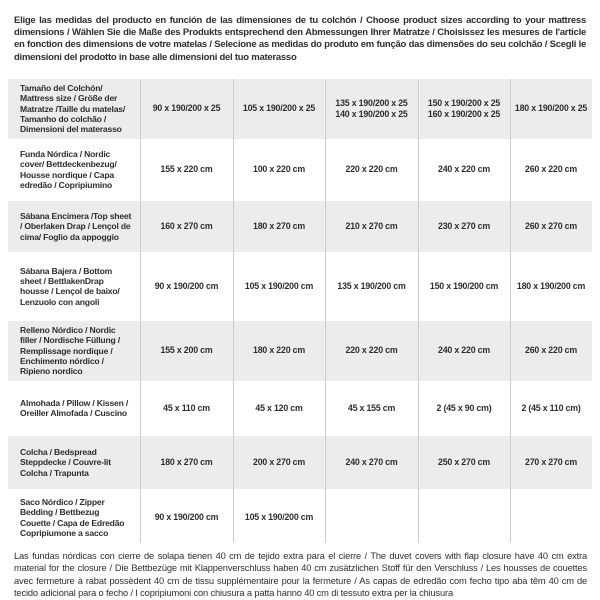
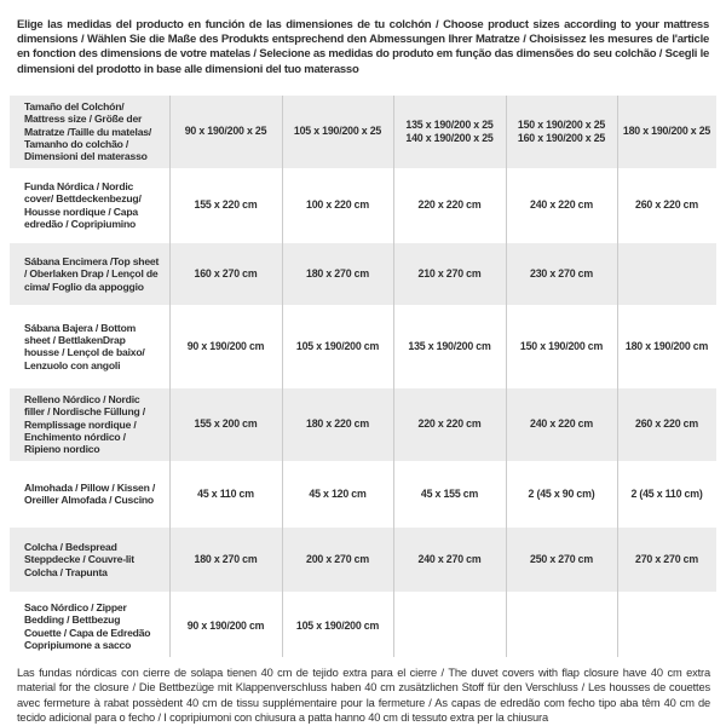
  Elige las medidas del producto en función de las dimensiones de tu colchón / Choose product sizes according to your mattress dimensions / Wählen Sie die Maße des Produkts entsprechend den Abmessungen Ihrer Matratze / Choisissez les mesures de l'article en fonction des dimensions de votre matelas / Selecione as medidas do produto em função das dimensões do seu colchão / Scegli le dimensioni del prodotto in base alle dimensioni del tuo materasso
  Tamaño del Colchón/ Mattress size / Größe der Matratze /Taille du matelas/ Tamanho do colchão / Dimensioni del materasso
  90 x 190/200 x 25
  105 x 190/200 x 25
  135 x 190/200 x 25
  140 x 190/200 x 25
  150 x 190/200 x 25
  160 x 190/200 x 25
  180 x 190/200 x 25
  Funda Nórdica / Nordic cover/ Bettdeckenbezug/ Housse nordique / Capa edredão / Copripiumino
  155 x 220 cm
  100 x 220 cm
  220 x 220 cm
  240 x 220 cm
  260 x 220 cm
  Sábana Encimera /Top sheet / Oberlaken Drap / Lençol de cima/ Foglio da appoggio
  160 x 270 cm
  180 x 270 cm
  210 x 270 cm
  230 x 270 cm
- 260 x 270 cm
  Sábana Bajera / Bottom sheet / BettlakenDrap housse / Lençol de baixo/ Lenzuolo con angoli
  90 x 190/200 cm
  105 x 190/200 cm
  135 x 190/200 cm
  150 x 190/200 cm
  180 x 190/200 cm
  Relleno Nórdico / Nordic filler / Nordische Füllung / Remplissage nordique / Enchimento nórdico / Ripieno nordico
  155 x 200 cm
  180 x 220 cm
  220 x 220 cm
  240 x 220 cm
  260 x 220 cm
  Almohada / Pillow / Kissen / Oreiller Almofada / Cuscino
  45 x 110 cm
  45 x 120 cm
  45 x 155 cm
  2 (45 x 90 cm)
  2 (45 x 110 cm)
  Colcha / Bedspread Steppdecke / Couvre-lit Colcha / Trapunta
  180 x 270 cm
  200 x 270 cm
  240 x 270 cm
  250 x 270 cm
  270 x 270 cm
  Saco Nórdico / Zipper Bedding / Bettbezug Couette / Capa de Edredão Copripiumone a sacco
  90 x 190/200 cm
  105 x 190/200 cm
  Las fundas nórdicas con cierre de solapa tienen 40 cm de tejido extra para el cierre / The duvet covers with flap closure have 40 cm extra material for the closure / Die Bettbezüge mit Klappenverschluss haben 40 cm zusätzlichen Stoff für den Verschluss / Les housses de couettes avec fermeture à rabat possèdent 40 cm de tissu supplémentaire pour la fermeture / As capas de edredão com fecho tipo aba têm 40 cm de tecido adicional para o fecho / I copripiumoni con chiusura a patta hanno 40 cm di tessuto extra per la chiusura
